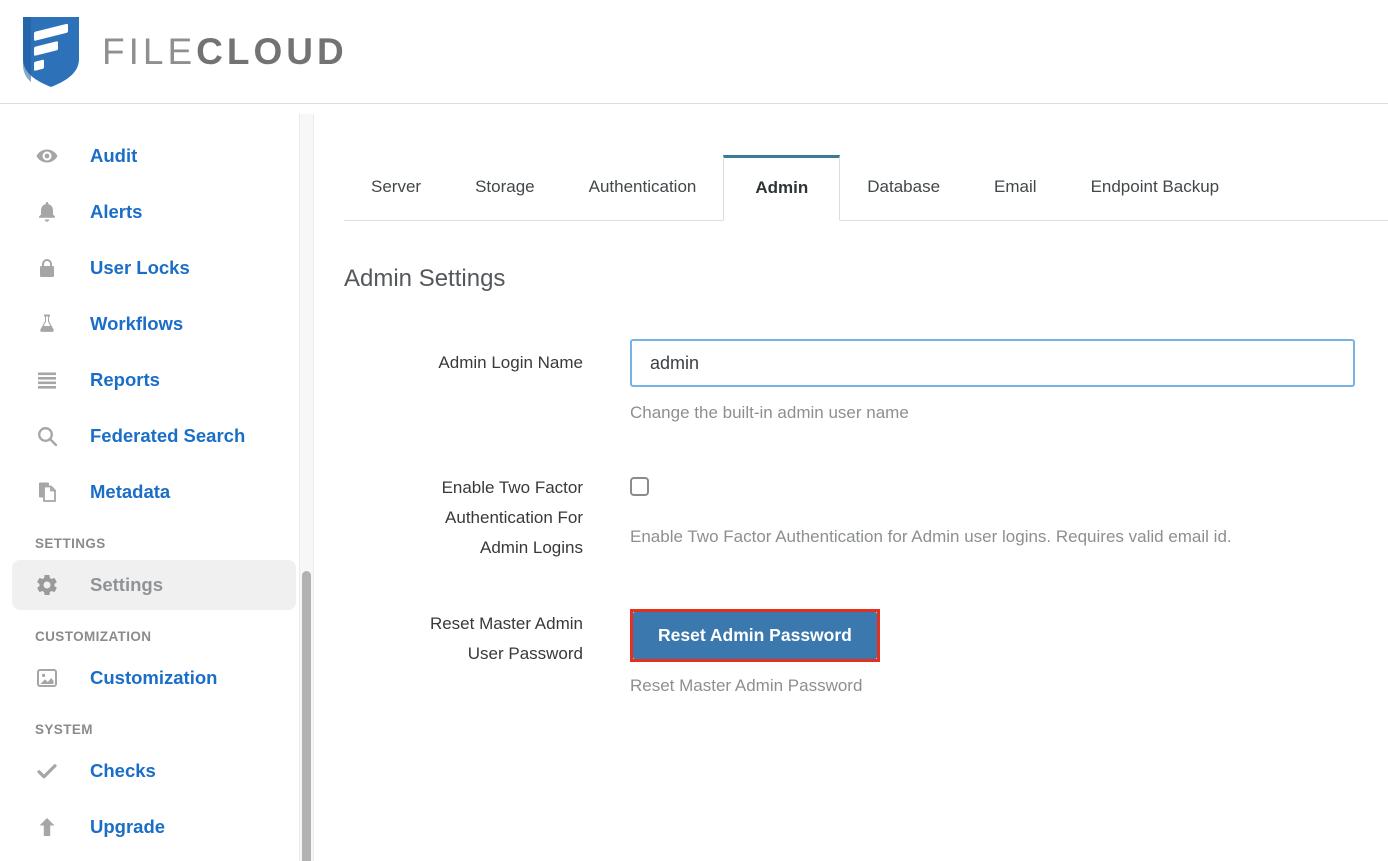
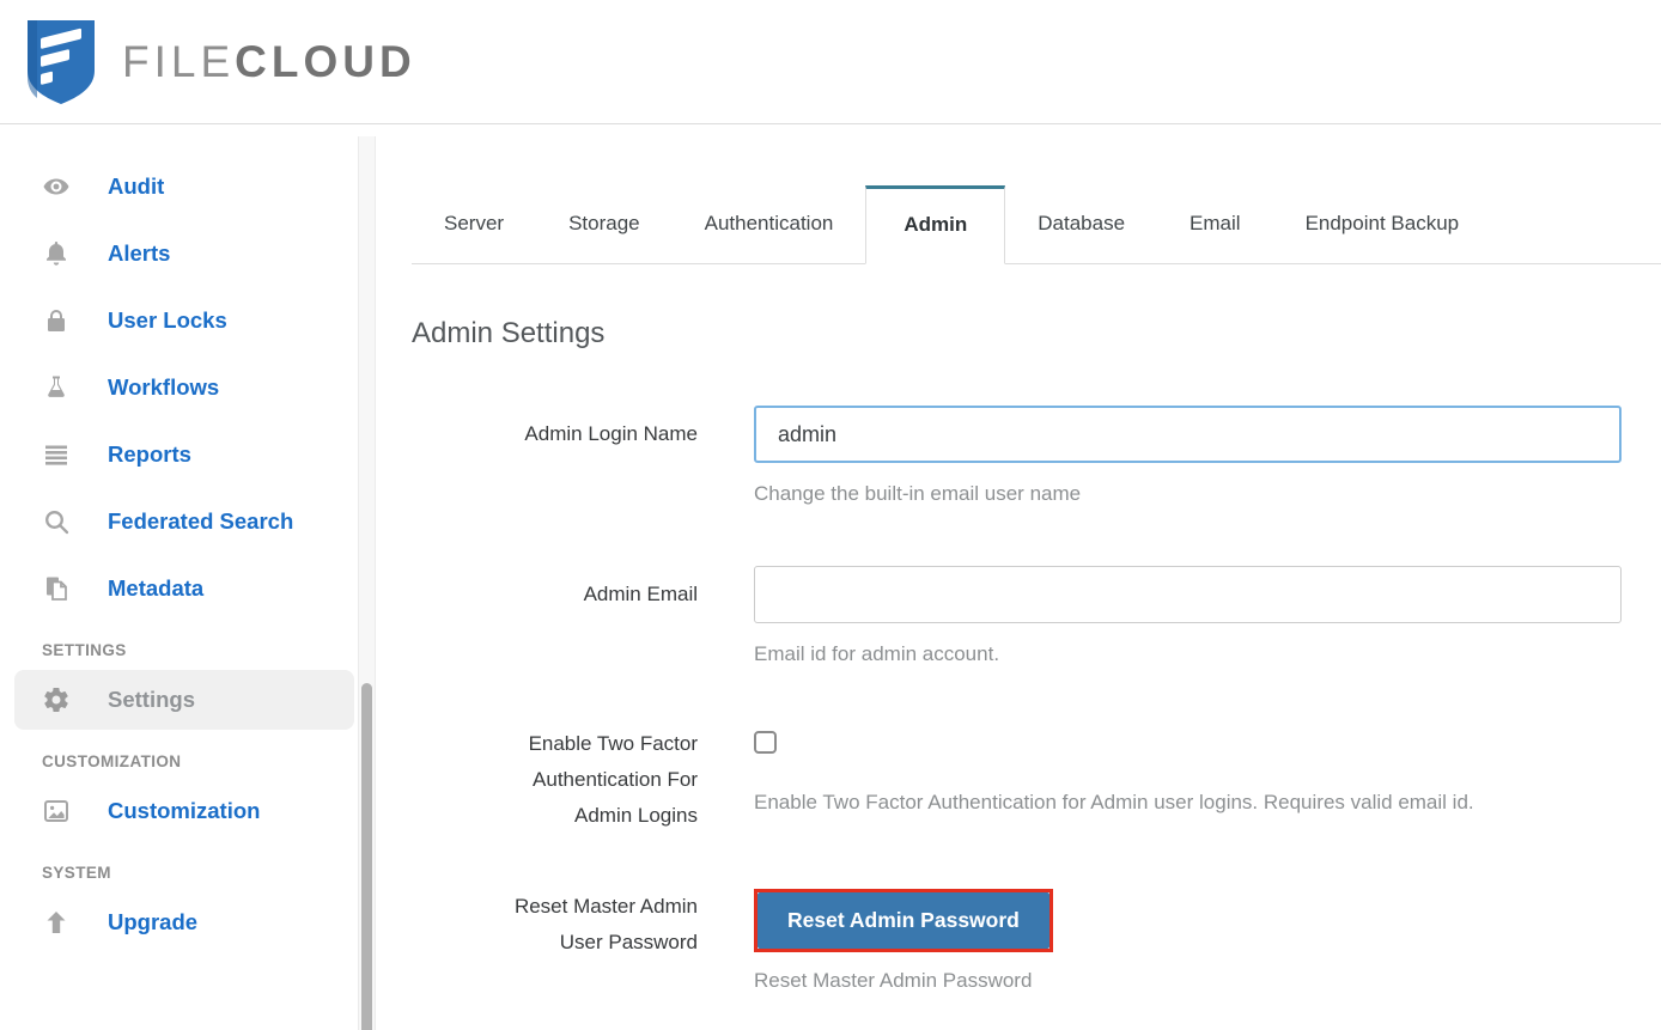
  FILE
  CLOUD
  Audit
  Alerts
  User Locks
  Workflows
  Reports
  Federated Search
  Metadata
  SETTINGS
  Settings
  CUSTOMIZATION
  Customization
  SYSTEM
- Checks
  Upgrade
  Server
  Storage
  Authentication
  Admin
  Database
  Email
  Endpoint Backup
  Admin Settings
  Admin Login Name
  admin
- Change the built-in admin user name
+ Change the built-in email user name
+ Admin Email
+ Email id for admin account.
  Enable Two Factor Authentication For Admin Logins
  Enable Two Factor Authentication for Admin user logins. Requires valid email id.
  Reset Master Admin User Password
  Reset Admin Password
  Reset Master Admin Password
